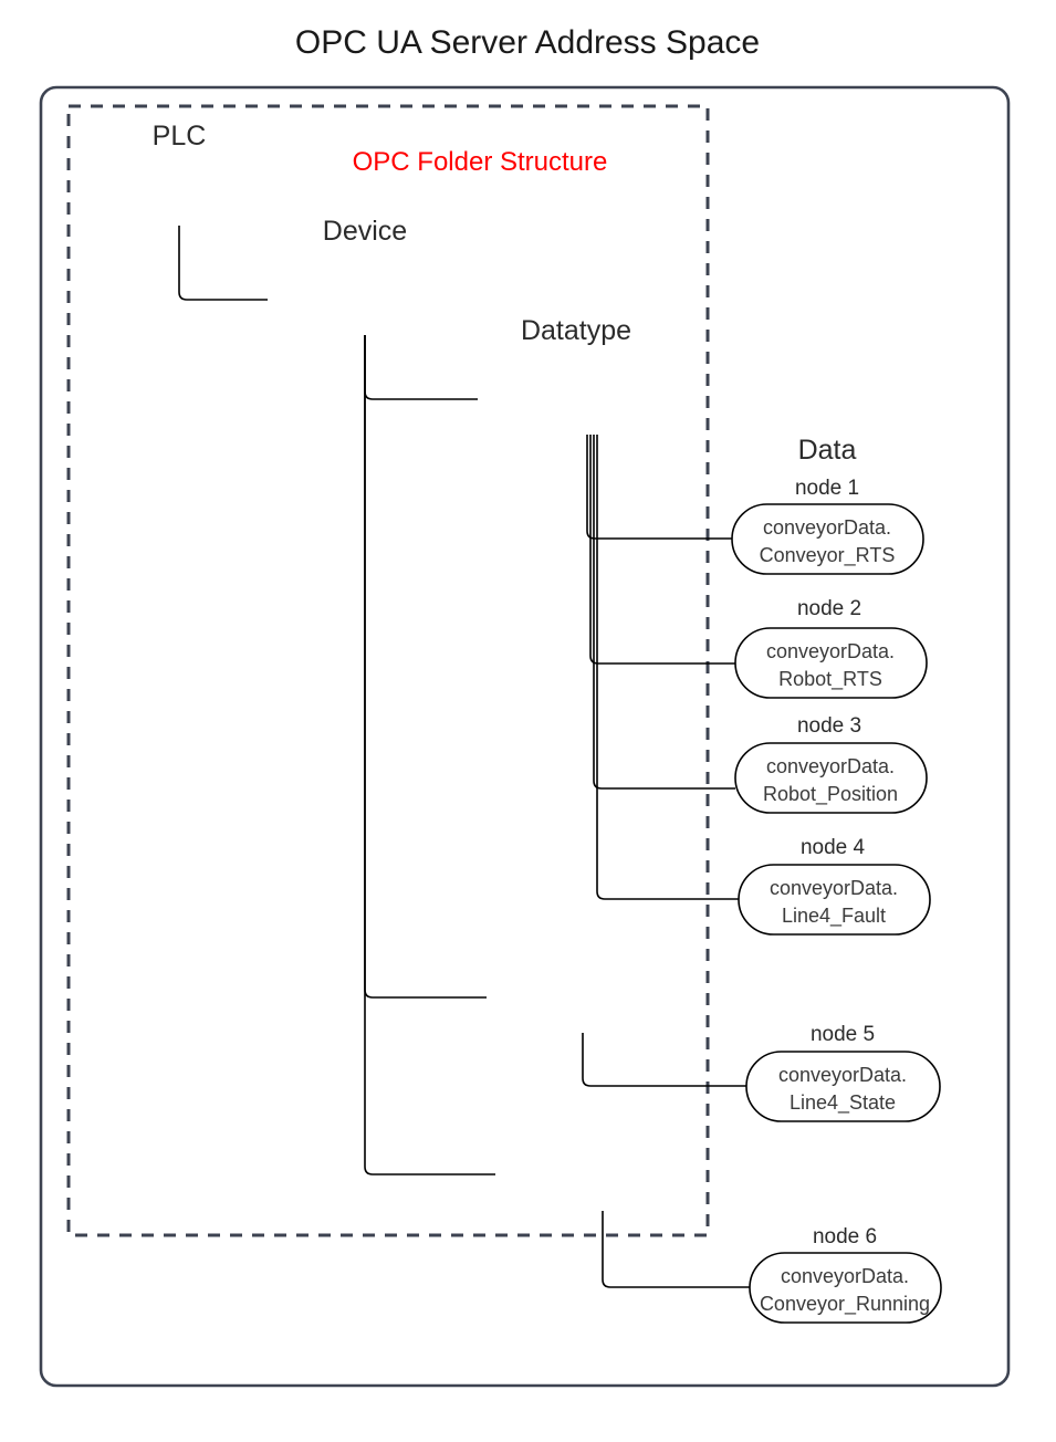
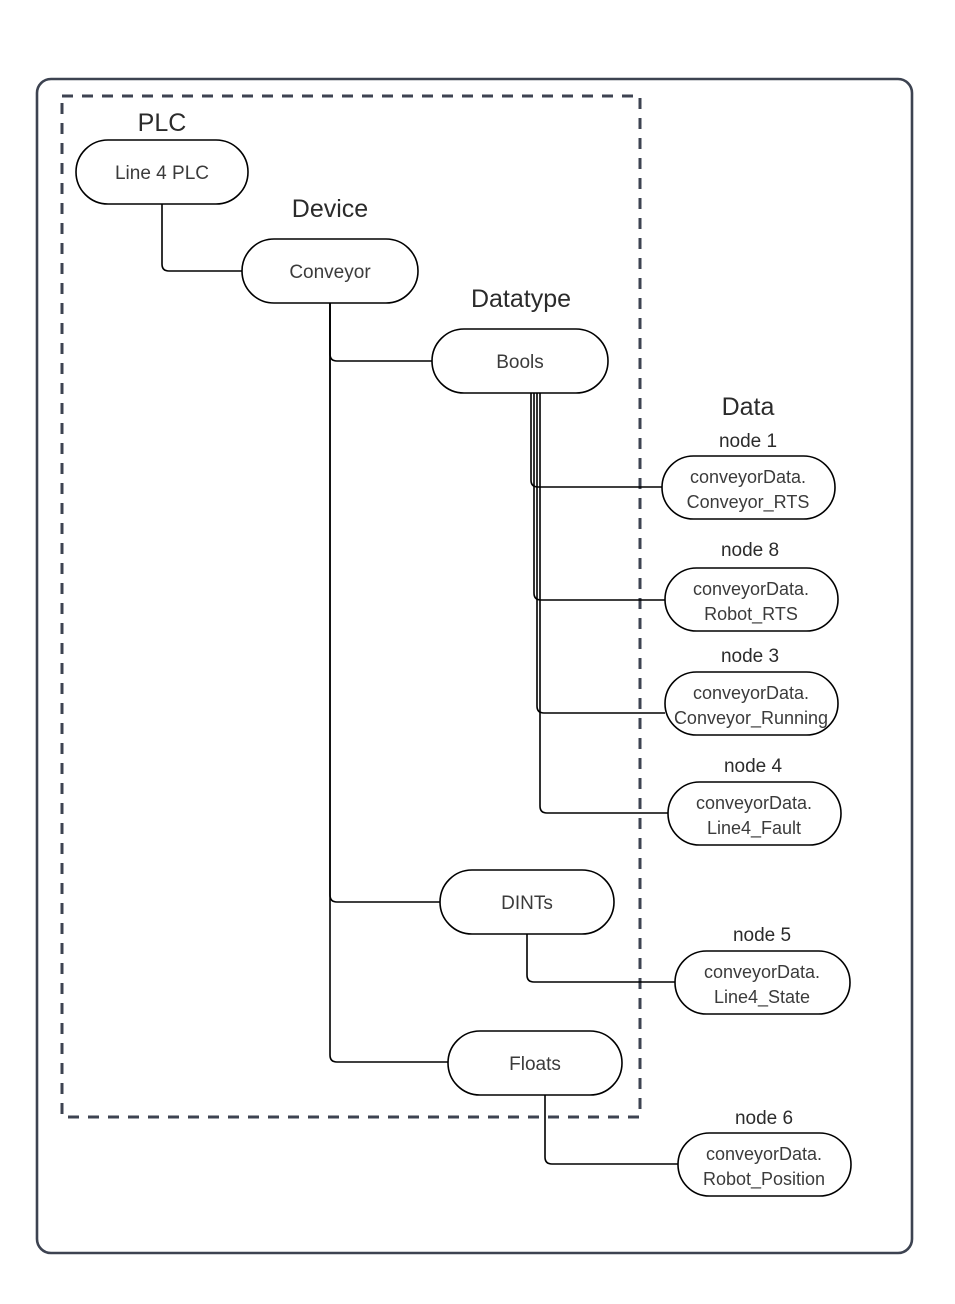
- OPC UA Server Address Space
- OPC Folder Structure
  PLC
  Device
  Datatype
  Data
+ Line 4 PLC
+ Conveyor
+ Bools
+ DINTs
+ Floats
  node 1
  conveyorData.
  Conveyor_RTS
- node 2
+ node 8
  conveyorData.
  Robot_RTS
  node 3
  conveyorData.
- Robot_Position
+ Conveyor_Running
  node 4
  conveyorData.
  Line4_Fault
  node 5
  conveyorData.
  Line4_State
  node 6
  conveyorData.
- Conveyor_Running
+ Robot_Position
